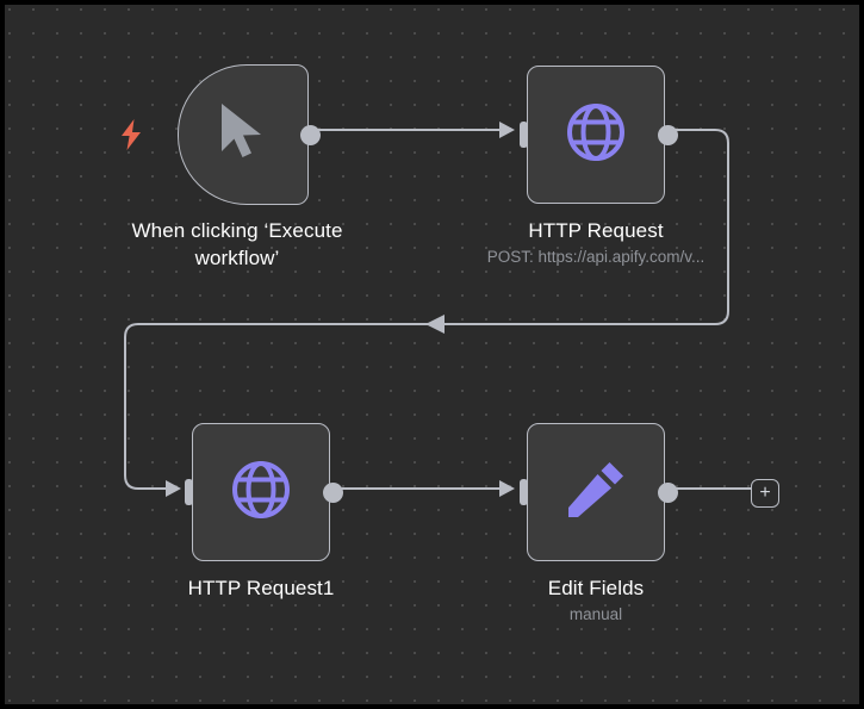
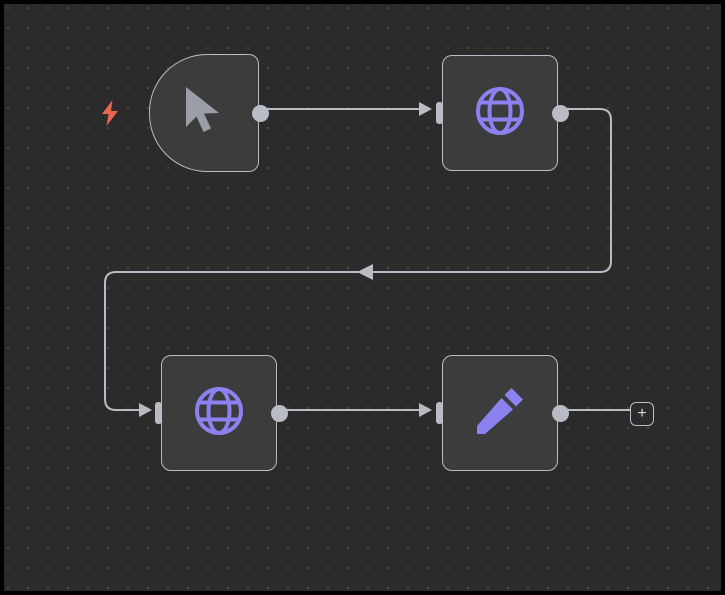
- When clicking ‘Execute
- workflow’
- HTTP Request
- POST: https://api.apify.com/v...
- HTTP Request1
- Edit Fields
- manual
  +
